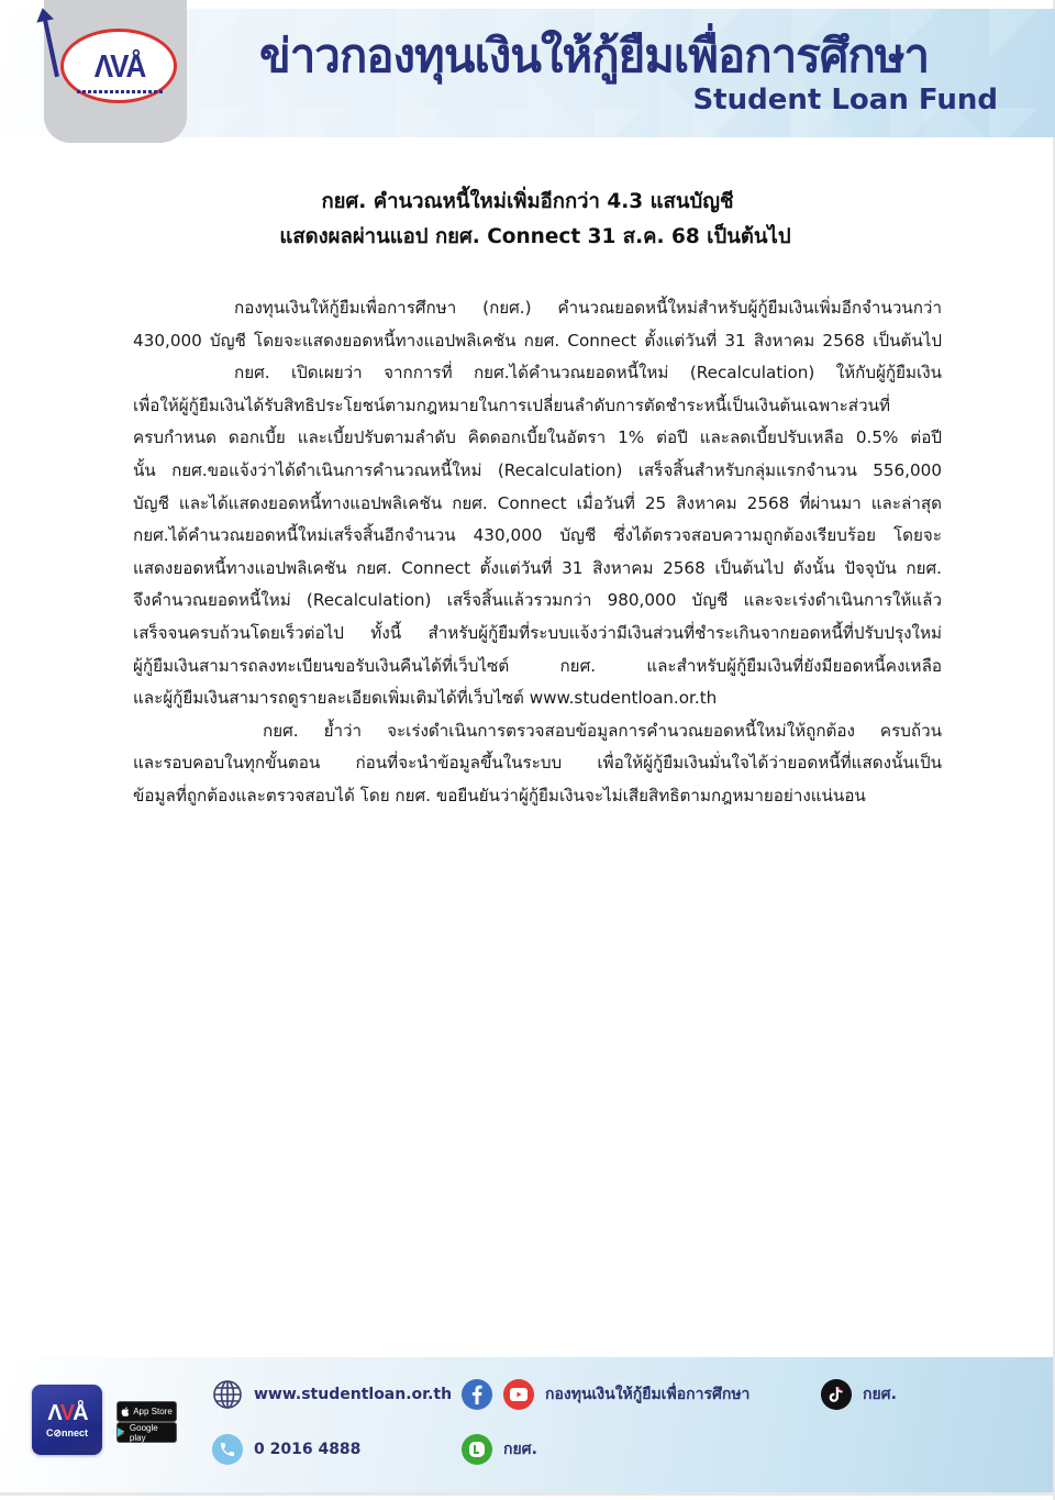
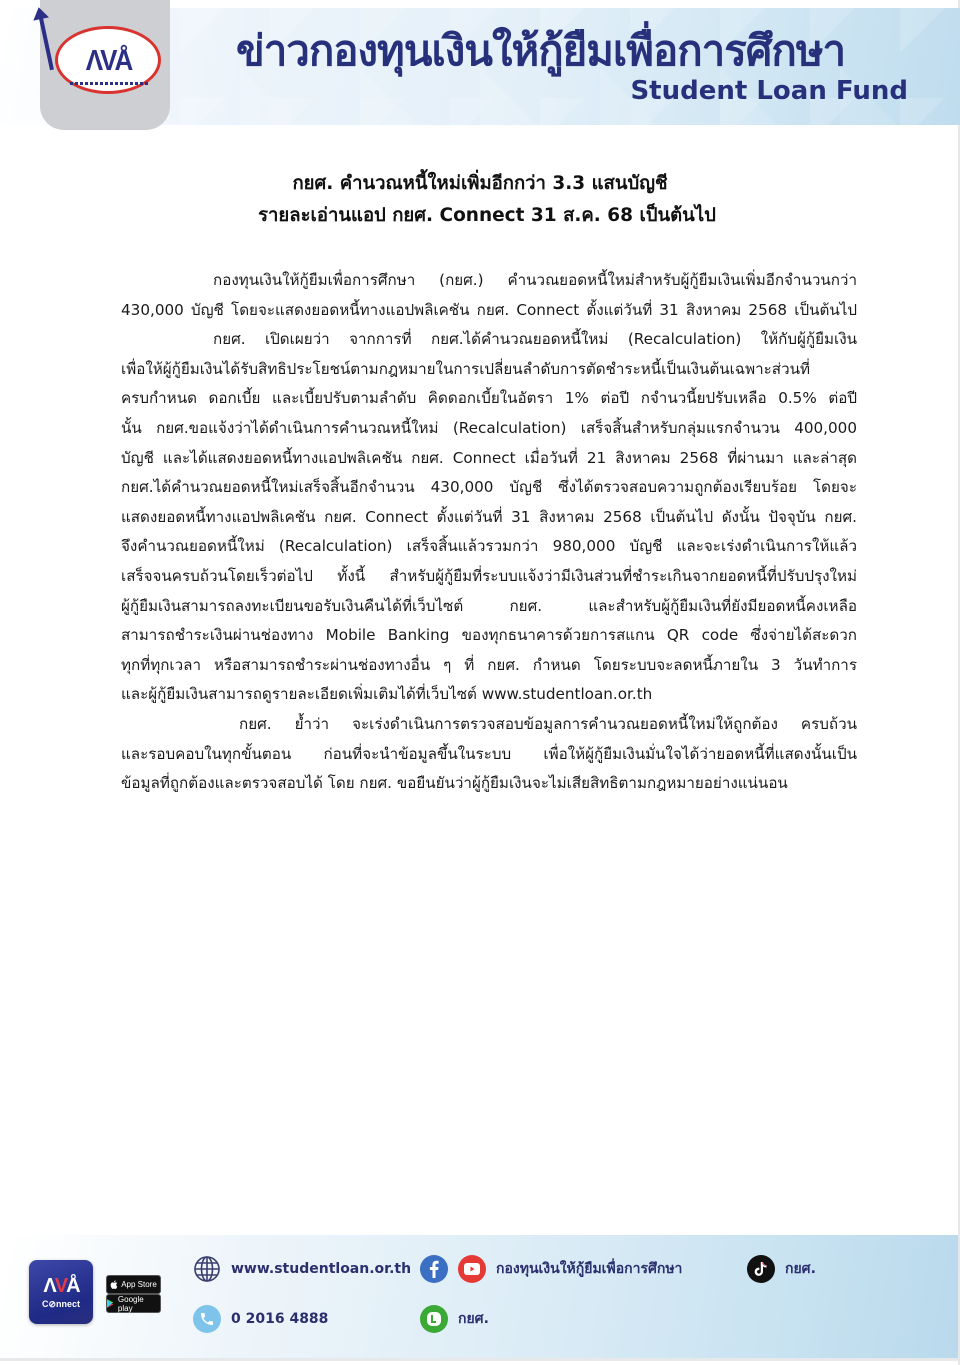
  ΛVÅ
  ข่าวกองทุนเงินให้กู้ยืมเพื่อการศึกษา
  Student Loan Fund
- กยศ. คำนวณหนี้ใหม่เพิ่มอีกกว่า 4.3 แสนบัญชี
+ กยศ. คำนวณหนี้ใหม่เพิ่มอีกกว่า 3.3 แสนบัญชี
- แสดงผลผ่านแอป กยศ. Connect 31 ส.ค. 68 เป็นต้นไป
+ รายละเอ่านแอป กยศ. Connect 31 ส.ค. 68 เป็นต้นไป
  กองทุนเงินให้กู้ยืมเพื่อการศึกษา (กยศ.) คำนวณยอดหนี้ใหม่สำหรับผู้กู้ยืมเงินเพิ่มอีกจำนวนกว่า
  430,000 บัญชี โดยจะแสดงยอดหนี้ทางแอปพลิเคชัน กยศ. Connect ตั้งแต่วันที่ 31 สิงหาคม 2568 เป็นต้นไป
  กยศ. เปิดเผยว่า จากการที่ กยศ.ได้คำนวณยอดหนี้ใหม่ (Recalculation) ให้กับผู้กู้ยืมเงิน
  เพื่อให้ผู้กู้ยืมเงินได้รับสิทธิประโยชน์ตามกฎหมายในการเปลี่ยนลำดับการตัดชำระหนี้เป็นเงินต้นเฉพาะส่วนที่
- ครบกำหนด ดอกเบี้ย และเบี้ยปรับตามลำดับ คิดดอกเบี้ยในอัตรา 1% ต่อปี และลดเบี้ยปรับเหลือ 0.5% ต่อปี
+ ครบกำหนด ดอกเบี้ย และเบี้ยปรับตามลำดับ คิดดอกเบี้ยในอัตรา 1% ต่อปี กจำนวนี้ยปรับเหลือ 0.5% ต่อปี
- นั้น กยศ.ขอแจ้งว่าได้ดำเนินการคำนวณหนี้ใหม่ (Recalculation) เสร็จสิ้นสำหรับกลุ่มแรกจำนวน 556,000
+ นั้น กยศ.ขอแจ้งว่าได้ดำเนินการคำนวณหนี้ใหม่ (Recalculation) เสร็จสิ้นสำหรับกลุ่มแรกจำนวน 400,000
- บัญชี และได้แสดงยอดหนี้ทางแอปพลิเคชัน กยศ. Connect เมื่อวันที่ 25 สิงหาคม 2568 ที่ผ่านมา และล่าสุด
+ บัญชี และได้แสดงยอดหนี้ทางแอปพลิเคชัน กยศ. Connect เมื่อวันที่ 21 สิงหาคม 2568 ที่ผ่านมา และล่าสุด
  กยศ.ได้คำนวณยอดหนี้ใหม่เสร็จสิ้นอีกจำนวน 430,000 บัญชี ซึ่งได้ตรวจสอบความถูกต้องเรียบร้อย โดยจะ
  แสดงยอดหนี้ทางแอปพลิเคชัน กยศ. Connect ตั้งแต่วันที่ 31 สิงหาคม 2568 เป็นต้นไป ดังนั้น ปัจจุบัน กยศ.
  จึงคำนวณยอดหนี้ใหม่ (Recalculation) เสร็จสิ้นแล้วรวมกว่า 980,000 บัญชี และจะเร่งดำเนินการให้แล้ว
  เสร็จจนครบถ้วนโดยเร็วต่อไป ทั้งนี้ สำหรับผู้กู้ยืมที่ระบบแจ้งว่ามีเงินส่วนที่ชำระเกินจากยอดหนี้ที่ปรับปรุงใหม่
  ผู้กู้ยืมเงินสามารถลงทะเบียนขอรับเงินคืนได้ที่เว็บไซต์ กยศ. และสำหรับผู้กู้ยืมเงินที่ยังมียอดหนี้คงเหลือ
+ สามารถชำระเงินผ่านช่องทาง Mobile Banking ของทุกธนาคารด้วยการสแกน QR code ซึ่งจ่ายได้สะดวก
+ ทุกที่ทุกเวลา หรือสามารถชำระผ่านช่องทางอื่น ๆ ที่ กยศ. กำหนด โดยระบบจะลดหนี้ภายใน 3 วันทำการ
  และผู้กู้ยืมเงินสามารถดูรายละเอียดเพิ่มเติมได้ที่เว็บไซต์ www.studentloan.or.th
  กยศ. ย้ำว่า จะเร่งดำเนินการตรวจสอบข้อมูลการคำนวณยอดหนี้ใหม่ให้ถูกต้อง ครบถ้วน
  และรอบคอบในทุกขั้นตอน ก่อนที่จะนำข้อมูลขึ้นในระบบ เพื่อให้ผู้กู้ยืมเงินมั่นใจได้ว่ายอดหนี้ที่แสดงนั้นเป็น
  ข้อมูลที่ถูกต้องและตรวจสอบได้ โดย กยศ. ขอยืนยันว่าผู้กู้ยืมเงินจะไม่เสียสิทธิตามกฎหมายอย่างแน่นอน
  ΛVÅ
  C⊘nnect
  App Store
  Google play
  www.studentloan.or.th
  0 2016 4888
  กองทุนเงินให้กู้ยืมเพื่อการศึกษา
  กยศ.
  กยศ.
